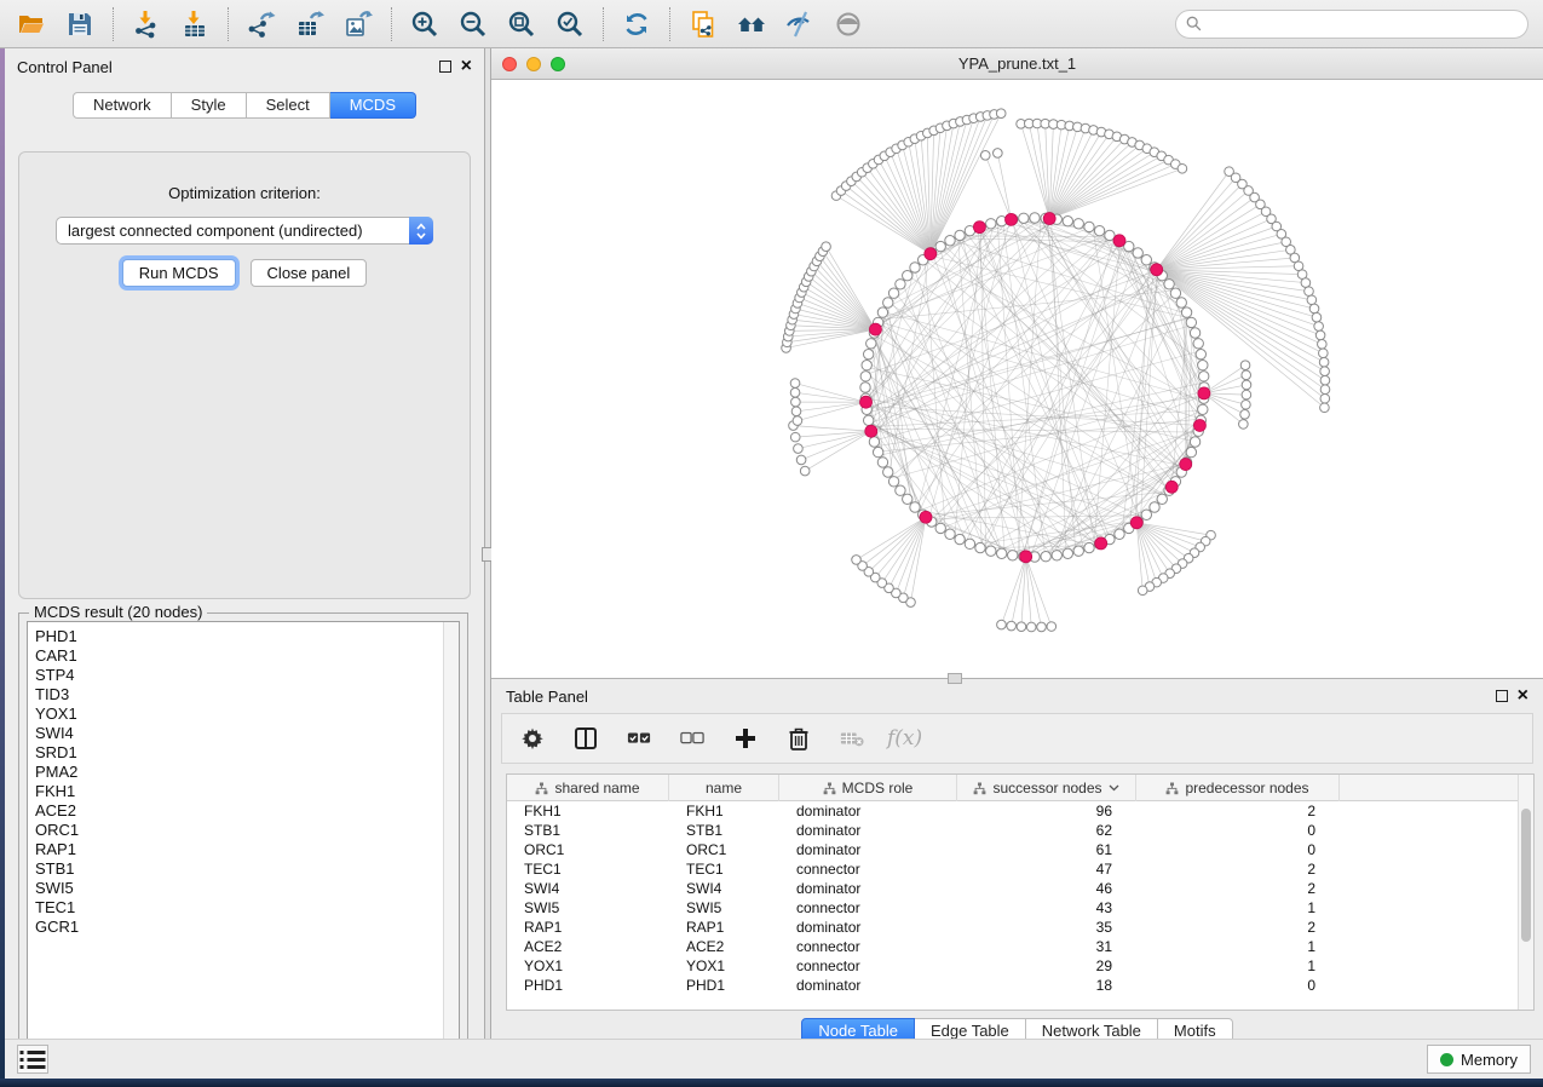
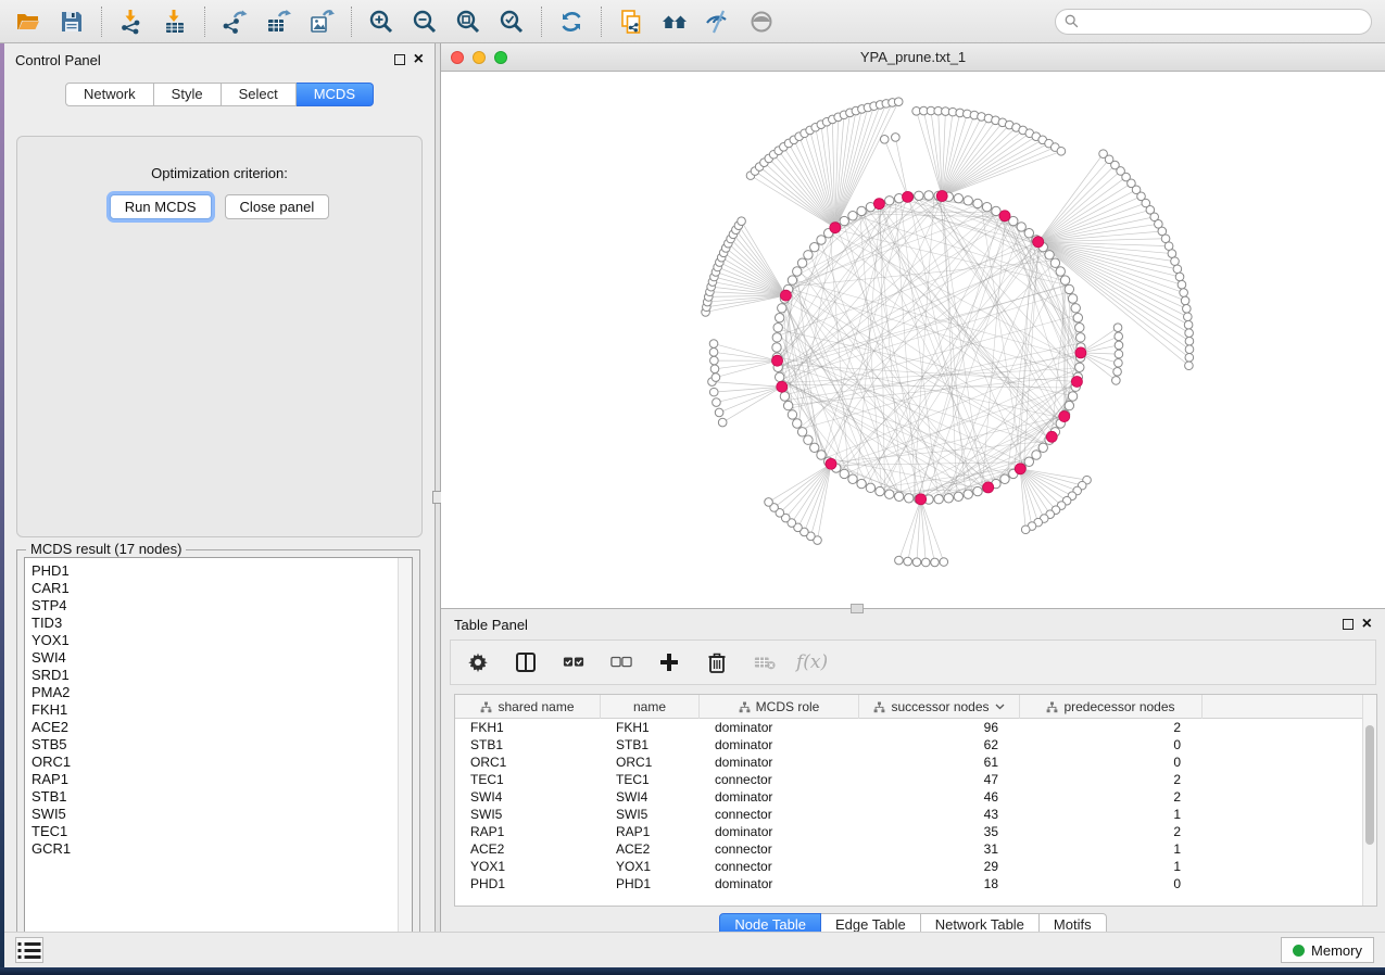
  Control Panel
  ×
  Network
  Style
  Select
  MCDS
  Optimization criterion:
- largest connected component (undirected)
  Run MCDS
  Close panel
- MCDS result (20 nodes)
+ MCDS result (17 nodes)
  PHD1
  CAR1
  STP4
  TID3
  YOX1
  SWI4
  SRD1
  PMA2
  FKH1
  ACE2
+ STB5
  ORC1
  RAP1
  STB1
  SWI5
  TEC1
  GCR1
  YPA_prune.txt_1
  Table Panel
  ×
  f(x)
  shared name
  name
  MCDS role
  successor nodes
  predecessor nodes
  FKH1
  FKH1
  dominator
  96
  2
  STB1
  STB1
  dominator
  62
  0
  ORC1
  ORC1
  dominator
  61
  0
  TEC1
  TEC1
  connector
  47
  2
  SWI4
  SWI4
  dominator
  46
  2
  SWI5
  SWI5
  connector
  43
  1
  RAP1
  RAP1
  dominator
  35
  2
  ACE2
  ACE2
  connector
  31
  1
  YOX1
  YOX1
  connector
  29
  1
  PHD1
  PHD1
  dominator
  18
  0
  Node Table
  Edge Table
  Network Table
  Motifs
  Memory
